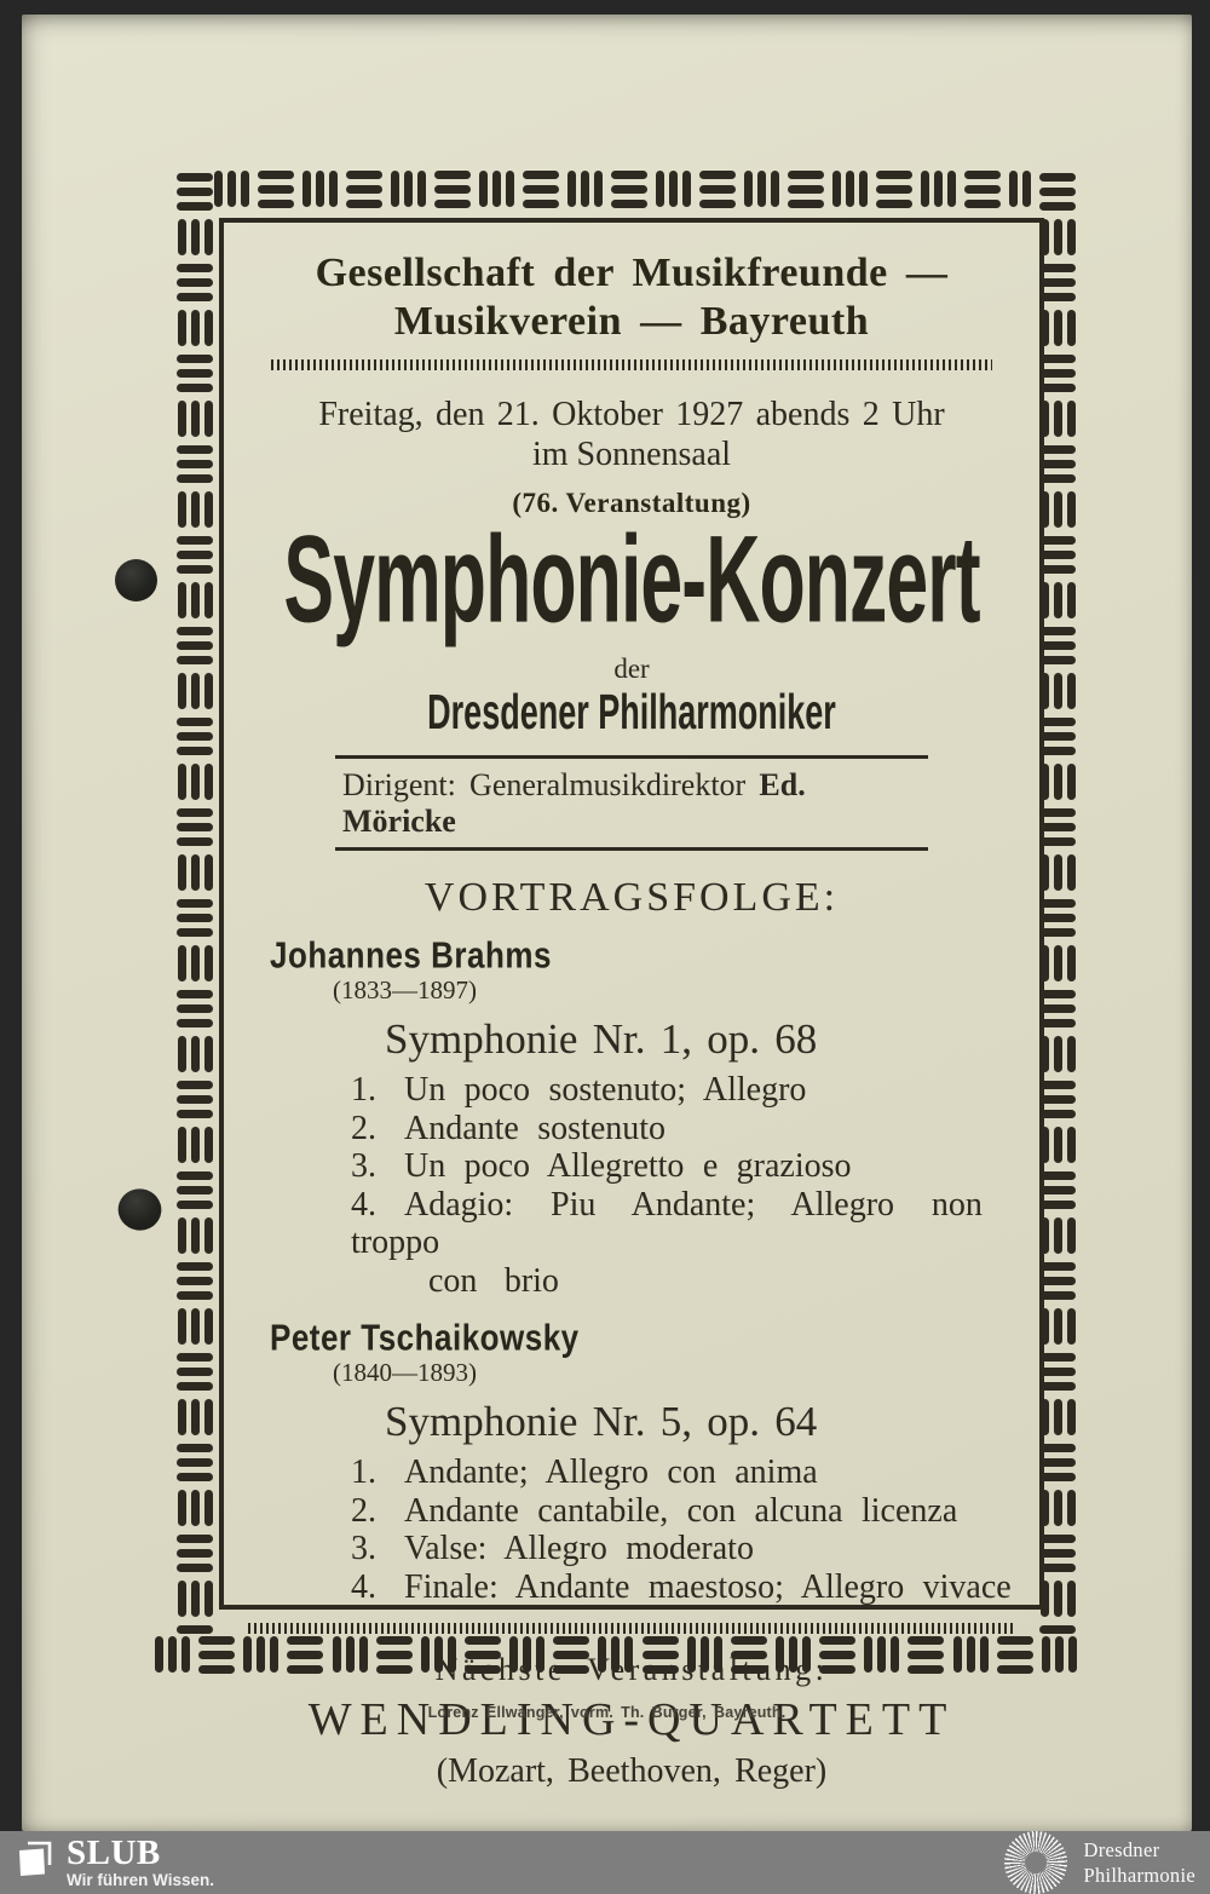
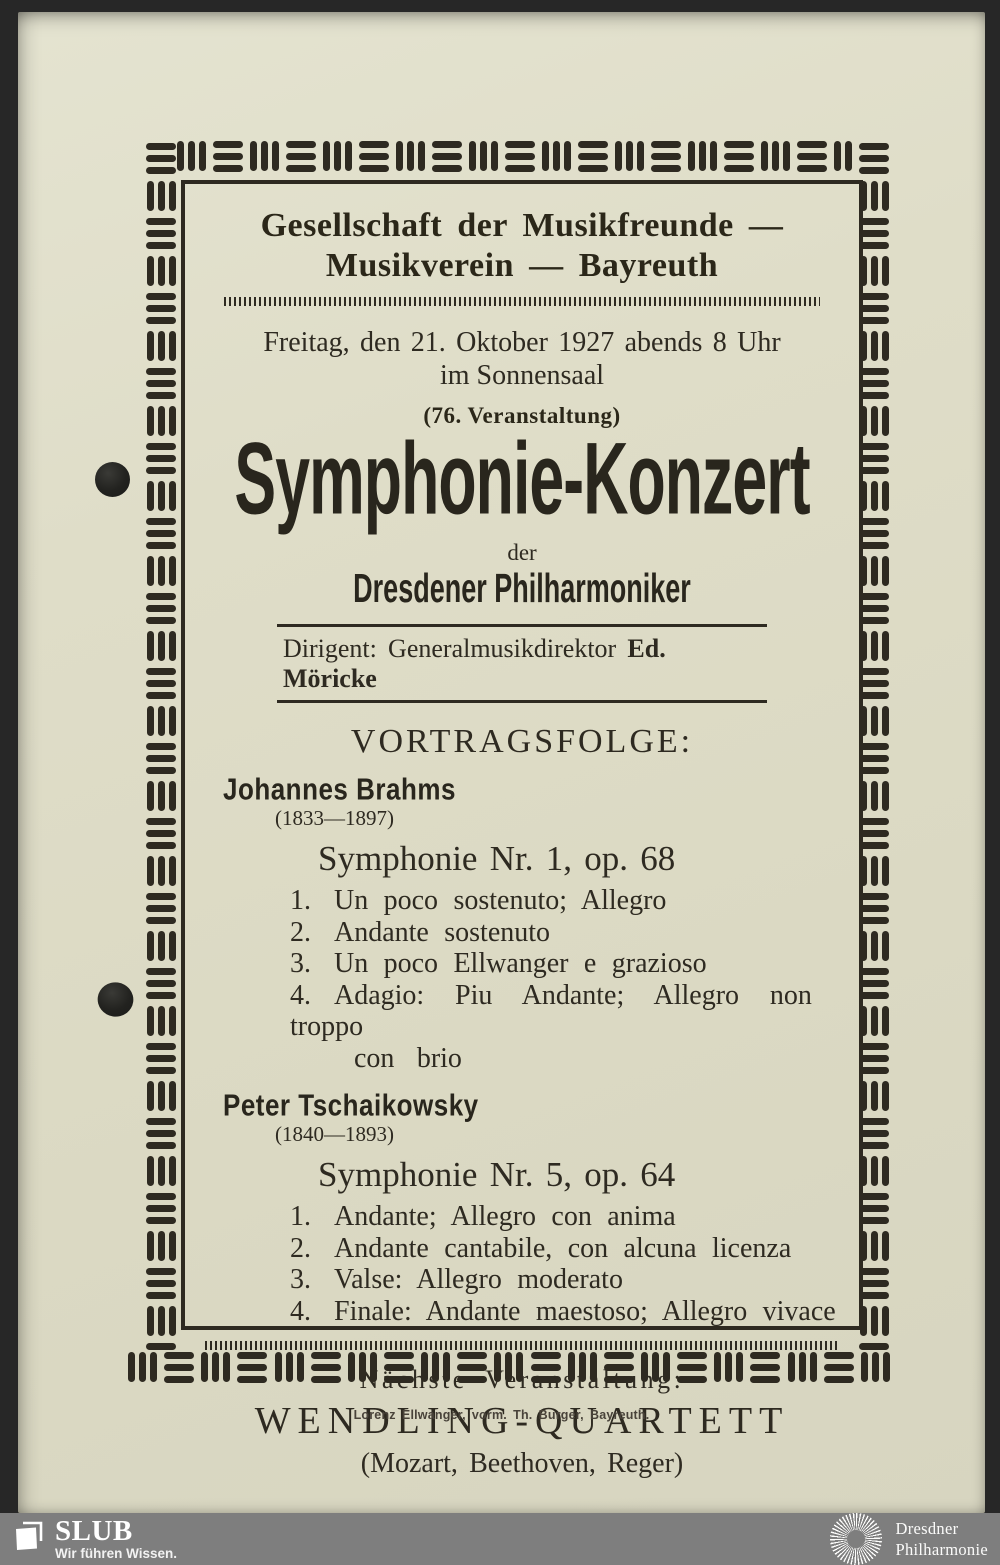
  Gesellschaft der Musikfreunde —
  Musikverein — Bayreuth
- Freitag, den 21. Oktober 1927 abends 2 Uhr
+ Freitag, den 21. Oktober 1927 abends 8 Uhr
  im Sonnensaal
  (76. Veranstaltung)
  Symphonie-Konzert
  der
  Dresdener Philharmoniker
  Dirigent: Generalmusikdirektor Ed. Möricke
  VORTRAGSFOLGE:
  Johannes Brahms
  (1833—1897)
  Symphonie Nr. 1, op. 68
  1. Un poco sostenuto; Allegro
  2. Andante sostenuto
- 3. Un poco Allegretto e grazioso
+ 3. Un poco Ellwanger e grazioso
  4. Adagio: Piu Andante; Allegro non troppo
  con brio
  Peter Tschaikowsky
  (1840—1893)
  Symphonie Nr. 5, op. 64
  1. Andante; Allegro con anima
  2. Andante cantabile, con alcuna licenza
  3. Valse: Allegro moderato
  4. Finale: Andante maestoso; Allegro vivace
  Nächste Veranstaltung:
  WENDLING-QUARTETT
  (Mozart, Beethoven, Reger)
  Lorenz Ellwanger, vorm. Th. Burger, Bayreuth.
  SLUB
  Wir führen Wissen.
  Dresdner
  Philharmonie
